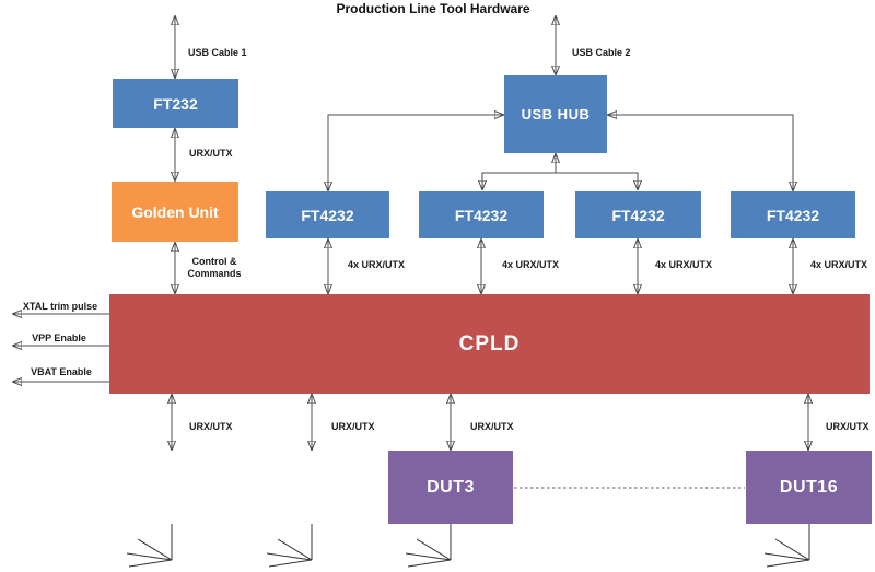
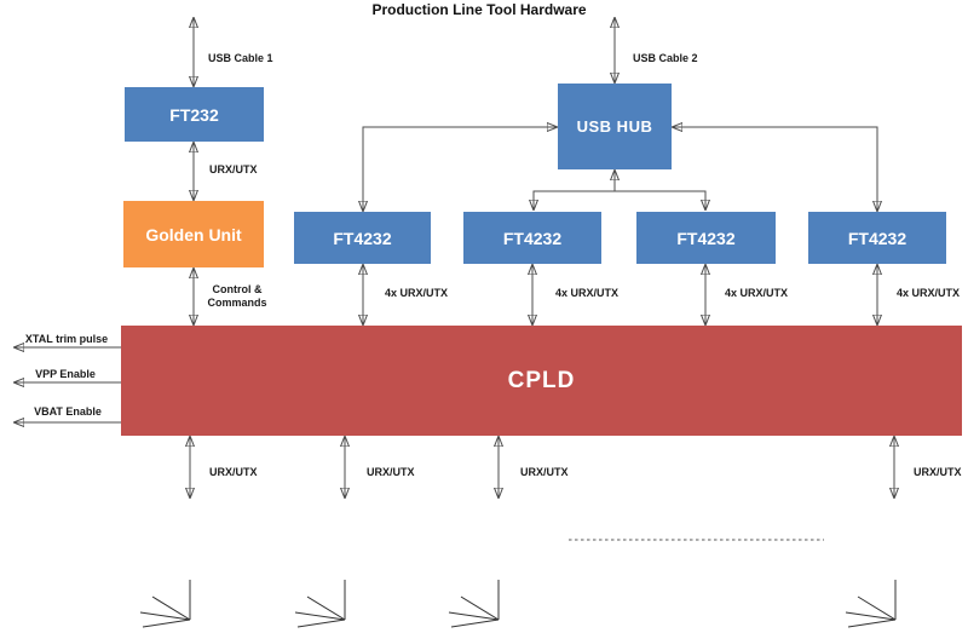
  Production Line Tool Hardware
  FT232
  Golden Unit
  USB HUB
  FT4232
  FT4232
  FT4232
  FT4232
  CPLD
- DUT3
- DUT16
  USB Cable 1
  USB Cable 2
  URX/UTX
  Control &
  Commands
  4x URX/UTX
  4x URX/UTX
  4x URX/UTX
  4x URX/UTX
  XTAL trim pulse
  VPP Enable
  VBAT Enable
  URX/UTX
  URX/UTX
  URX/UTX
  URX/UTX
